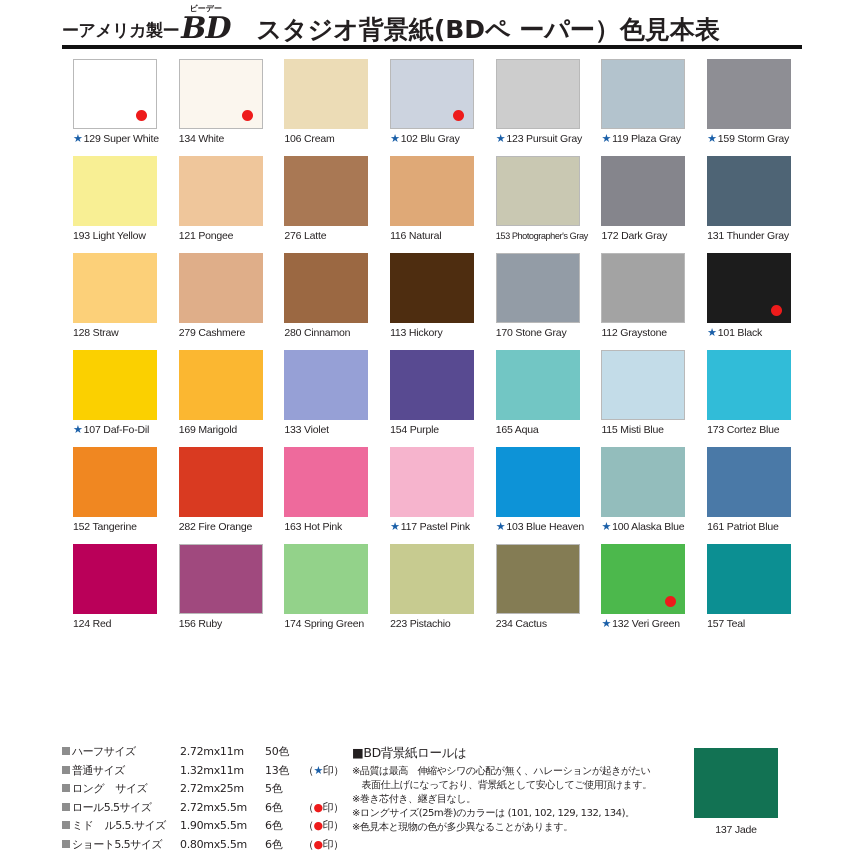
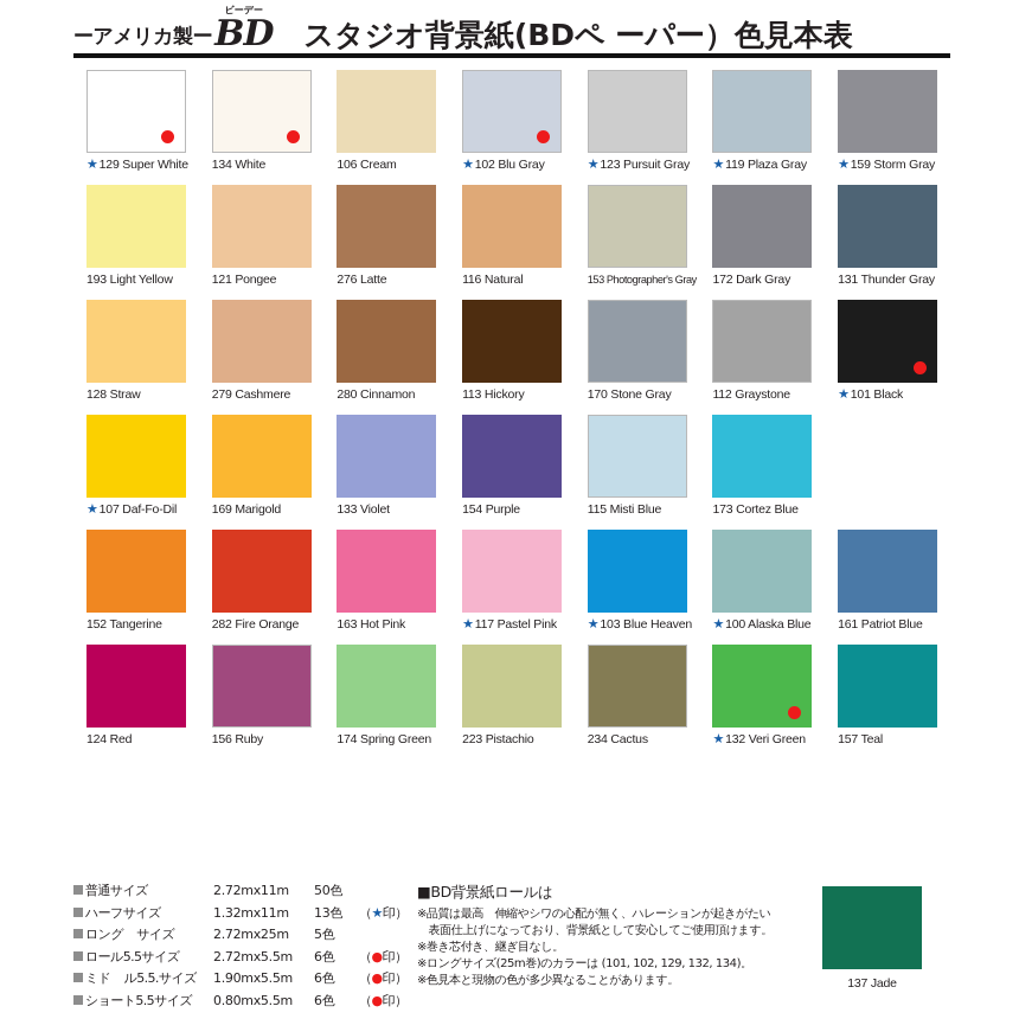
  ーアメリカ製ー
  ビーデー
  BD
  スタジオ背景紙(BDペ ーパー）色見本表
  ★129 Super White
  134 White
  106 Cream
  ★102 Blu Gray
  ★123 Pursuit Gray
  ★119 Plaza Gray
  ★159 Storm Gray
  193 Light Yellow
  121 Pongee
  276 Latte
  116 Natural
  153 Photographer's Gray
  172 Dark Gray
  131 Thunder Gray
  128 Straw
  279 Cashmere
  280 Cinnamon
  113 Hickory
  170 Stone Gray
  112 Graystone
  ★101 Black
  ★107 Daf-Fo-Dil
  169 Marigold
  133 Violet
  154 Purple
- 165 Aqua
  115 Misti Blue
  173 Cortez Blue
  152 Tangerine
  282 Fire Orange
  163 Hot Pink
  ★117 Pastel Pink
  ★103 Blue Heaven
  ★100 Alaska Blue
  161 Patriot Blue
  124 Red
  156 Ruby
  174 Spring Green
  223 Pistachio
  234 Cactus
  ★132 Veri Green
  157 Teal
- ハーフサイズ゙
+ 普通サイズ゙
  2.72mx11m
  50色
- 普通サイズ゙
+ ハーフサイズ゙
  1.32mx11m
  13色
  （★印）
  ロング゙サイズ゙
  2.72mx25m
  5色
  ロール5.5サイズ゙
  2.72mx5.5m
  6色
  （●印）
  ミド゙ル5.5.サイズ゙
  1.90mx5.5m
  6色
  （●印）
  ショート5.5サイズ゙
  0.80mx5.5m
  6色
  （●印）
  ■BD背景紙ロールは
  ※品質は最高 伸縮やシワの心配が無く、ハレーションが起きがたい
  表面仕上げになっており、背景紙として安心してご使用頂けます。
  ※巻き芯付き、継ぎ目なし。
  ※ロングサイズ(25m巻)のカラーは (101, 102, 129, 132, 134)。
  ※色見本と現物の色が多少異なることがあります。
  137 Jade
